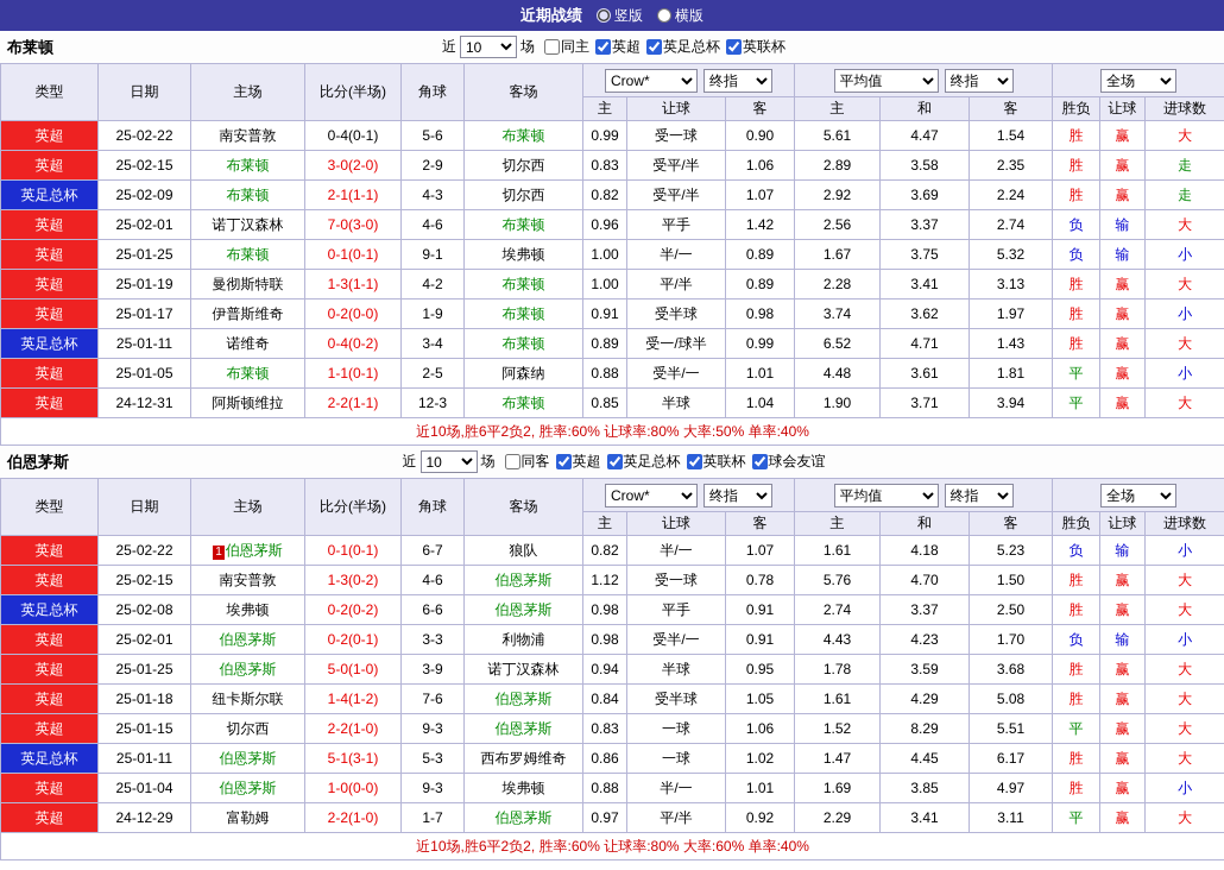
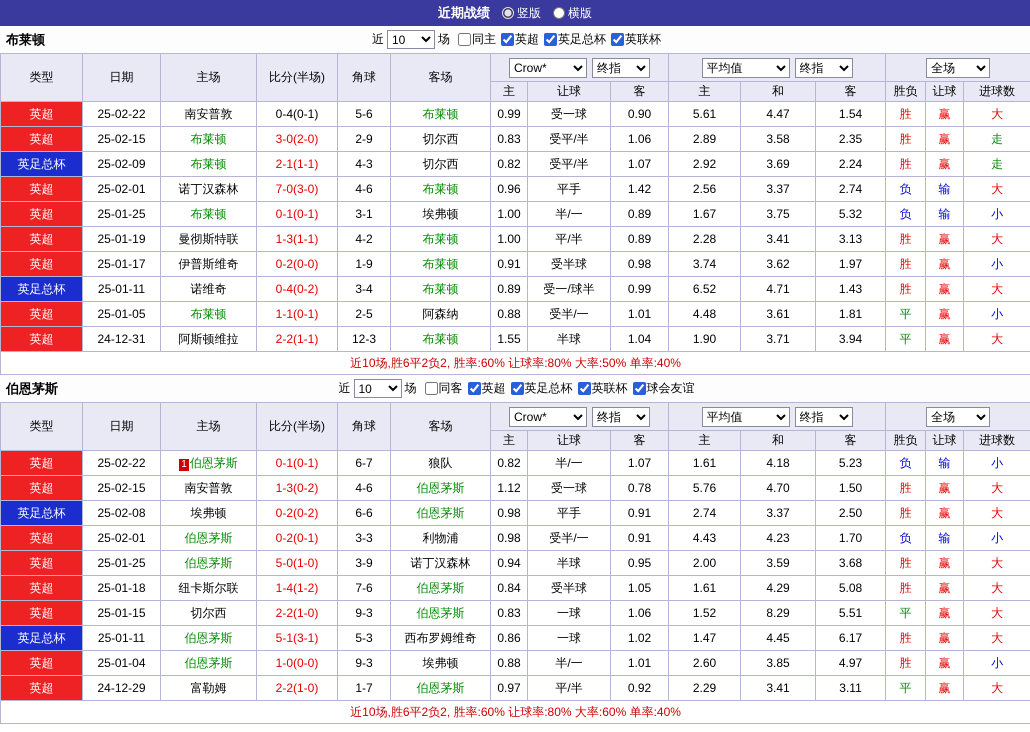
  近期战绩
  竖版
  横版
  布莱顿
  近
  10
  场
  同主
  英超
  英足总杯
  英联杯
  类型	日期	主场	比分(半场)	角球	客场	Crow* 终指	平均值 终指	全场
  主	让球	客	主	和	客	胜负	让球	进球数
  英超	25-02-22	南安普敦	0-4(0-1)	5-6	布莱顿	0.99	受一球	0.90	5.61	4.47	1.54	胜	赢	大
  英超	25-02-15	布莱顿	3-0(2-0)	2-9	切尔西	0.83	受平/半	1.06	2.89	3.58	2.35	胜	赢	走
  英足总杯	25-02-09	布莱顿	2-1(1-1)	4-3	切尔西	0.82	受平/半	1.07	2.92	3.69	2.24	胜	赢	走
  英超	25-02-01	诺丁汉森林	7-0(3-0)	4-6	布莱顿	0.96	平手	1.42	2.56	3.37	2.74	负	输	大
- 英超	25-01-25	布莱顿	0-1(0-1)	9-1	埃弗顿	1.00	半/一	0.89	1.67	3.75	5.32	负	输	小
+ 英超	25-01-25	布莱顿	0-1(0-1)	3-1	埃弗顿	1.00	半/一	0.89	1.67	3.75	5.32	负	输	小
  英超	25-01-19	曼彻斯特联	1-3(1-1)	4-2	布莱顿	1.00	平/半	0.89	2.28	3.41	3.13	胜	赢	大
  英超	25-01-17	伊普斯维奇	0-2(0-0)	1-9	布莱顿	0.91	受半球	0.98	3.74	3.62	1.97	胜	赢	小
  英足总杯	25-01-11	诺维奇	0-4(0-2)	3-4	布莱顿	0.89	受一/球半	0.99	6.52	4.71	1.43	胜	赢	大
  英超	25-01-05	布莱顿	1-1(0-1)	2-5	阿森纳	0.88	受半/一	1.01	4.48	3.61	1.81	平	赢	小
- 英超	24-12-31	阿斯顿维拉	2-2(1-1)	12-3	布莱顿	0.85	半球	1.04	1.90	3.71	3.94	平	赢	大
+ 英超	24-12-31	阿斯顿维拉	2-2(1-1)	12-3	布莱顿	1.55	半球	1.04	1.90	3.71	3.94	平	赢	大
  近10场,胜6平2负2, 胜率:60% 让球率:80% 大率:50% 单率:40%
  伯恩茅斯
  近
  10
  场
  同客
  英超
  英足总杯
  英联杯
  球会友谊
  类型	日期	主场	比分(半场)	角球	客场	Crow* 终指	平均值 终指	全场
  主	让球	客	主	和	客	胜负	让球	进球数
  英超	25-02-22	1 伯恩茅斯	0-1(0-1)	6-7	狼队	0.82	半/一	1.07	1.61	4.18	5.23	负	输	小
  英超	25-02-15	南安普敦	1-3(0-2)	4-6	伯恩茅斯	1.12	受一球	0.78	5.76	4.70	1.50	胜	赢	大
  英足总杯	25-02-08	埃弗顿	0-2(0-2)	6-6	伯恩茅斯	0.98	平手	0.91	2.74	3.37	2.50	胜	赢	大
  英超	25-02-01	伯恩茅斯	0-2(0-1)	3-3	利物浦	0.98	受半/一	0.91	4.43	4.23	1.70	负	输	小
- 英超	25-01-25	伯恩茅斯	5-0(1-0)	3-9	诺丁汉森林	0.94	半球	0.95	1.78	3.59	3.68	胜	赢	大
+ 英超	25-01-25	伯恩茅斯	5-0(1-0)	3-9	诺丁汉森林	0.94	半球	0.95	2.00	3.59	3.68	胜	赢	大
  英超	25-01-18	纽卡斯尔联	1-4(1-2)	7-6	伯恩茅斯	0.84	受半球	1.05	1.61	4.29	5.08	胜	赢	大
  英超	25-01-15	切尔西	2-2(1-0)	9-3	伯恩茅斯	0.83	一球	1.06	1.52	8.29	5.51	平	赢	大
  英足总杯	25-01-11	伯恩茅斯	5-1(3-1)	5-3	西布罗姆维奇	0.86	一球	1.02	1.47	4.45	6.17	胜	赢	大
- 英超	25-01-04	伯恩茅斯	1-0(0-0)	9-3	埃弗顿	0.88	半/一	1.01	1.69	3.85	4.97	胜	赢	小
+ 英超	25-01-04	伯恩茅斯	1-0(0-0)	9-3	埃弗顿	0.88	半/一	1.01	2.60	3.85	4.97	胜	赢	小
  英超	24-12-29	富勒姆	2-2(1-0)	1-7	伯恩茅斯	0.97	平/半	0.92	2.29	3.41	3.11	平	赢	大
  近10场,胜6平2负2, 胜率:60% 让球率:80% 大率:60% 单率:40%
